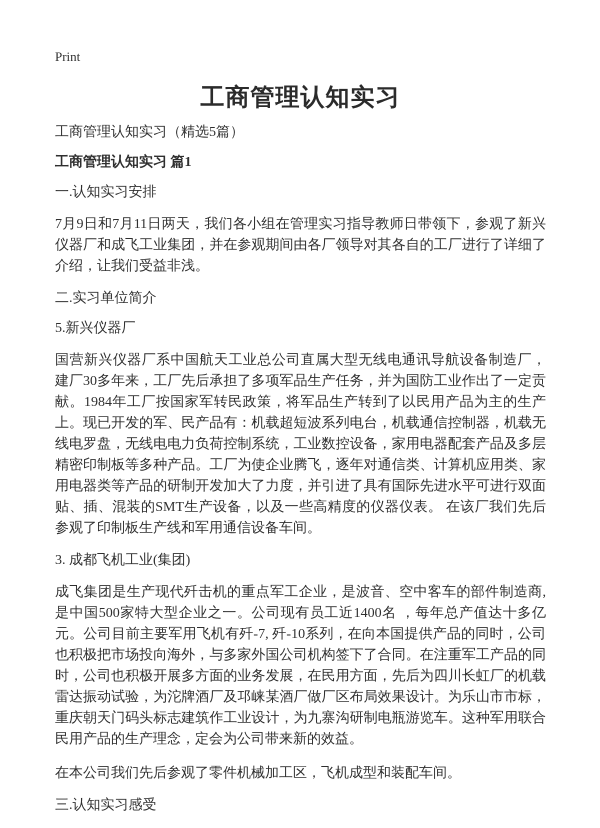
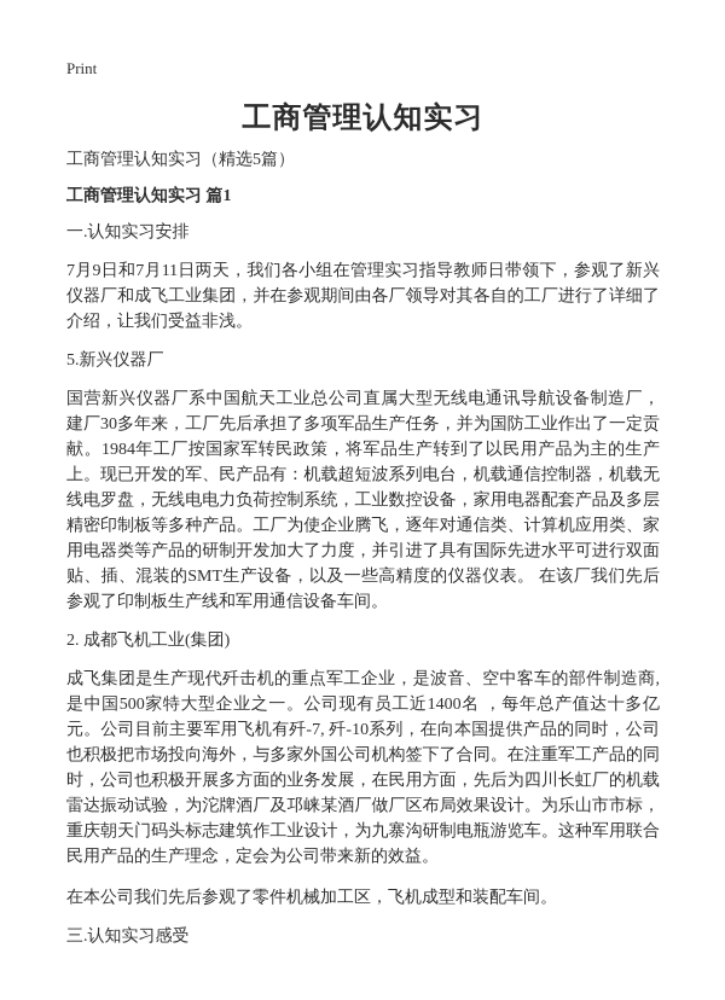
  Print
  工商管理认知实习
  工商管理认知实习（精选5篇）
  工商管理认知实习 篇1
  一.认知实习安排
  7月9日和7月11日两天，我们各小组在管理实习指导教师日带领下，参观了新兴仪器厂和成飞工业集团，并在参观期间由各厂领导对其各自的工厂进行了详细了介绍，让我们受益非浅。
- 二.实习单位简介
  5.新兴仪器厂
  国营新兴仪器厂系中国航天工业总公司直属大型无线电通讯导航设备制造厂， 建厂30多年来，工厂先后承担了多项军品生产任务，并为国防工业作出了一定贡献。1984年工厂按国家军转民政策，将军品生产转到了以民用产品为主的生产上。现已开发的军、民产品有：机载超短波系列电台，机载通信控制器，机载无线电罗盘，无线电电力负荷控制系统，工业数控设备，家用电器配套产品及多层精密印制板等多种产品。工厂为使企业腾飞，逐年对通信类、计算机应用类、家用电器类等产品的研制开发加大了力度，并引进了具有国际先进水平可进行双面贴、插、混装的SMT生产设备，以及一些高精度的仪器仪表。 在该厂我们先后参观了印制板生产线和军用通信设备车间。
- 3. 成都飞机工业(集团)
+ 2. 成都飞机工业(集团)
  成飞集团是生产现代歼击机的重点军工企业，是波音、空中客车的部件制造商,是中国500家特大型企业之一。公司现有员工近1400名 ，每年总产值达十多亿元。公司目前主要军用飞机有歼-7, 歼-10系列，在向本国提供产品的同时，公司也积极把市场投向海外，与多家外国公司机构签下了合同。在注重军工产品的同时，公司也积极开展多方面的业务发展，在民用方面，先后为四川长虹厂的机载雷达振动试验，为沱牌酒厂及邛崃某酒厂做厂区布局效果设计。为乐山市市标，重庆朝天门码头标志建筑作工业设计，为九寨沟研制电瓶游览车。这种军用联合民用产品的生产理念，定会为公司带来新的效益。
  在本公司我们先后参观了零件机械加工区，飞机成型和装配车间。
  三.认知实习感受
